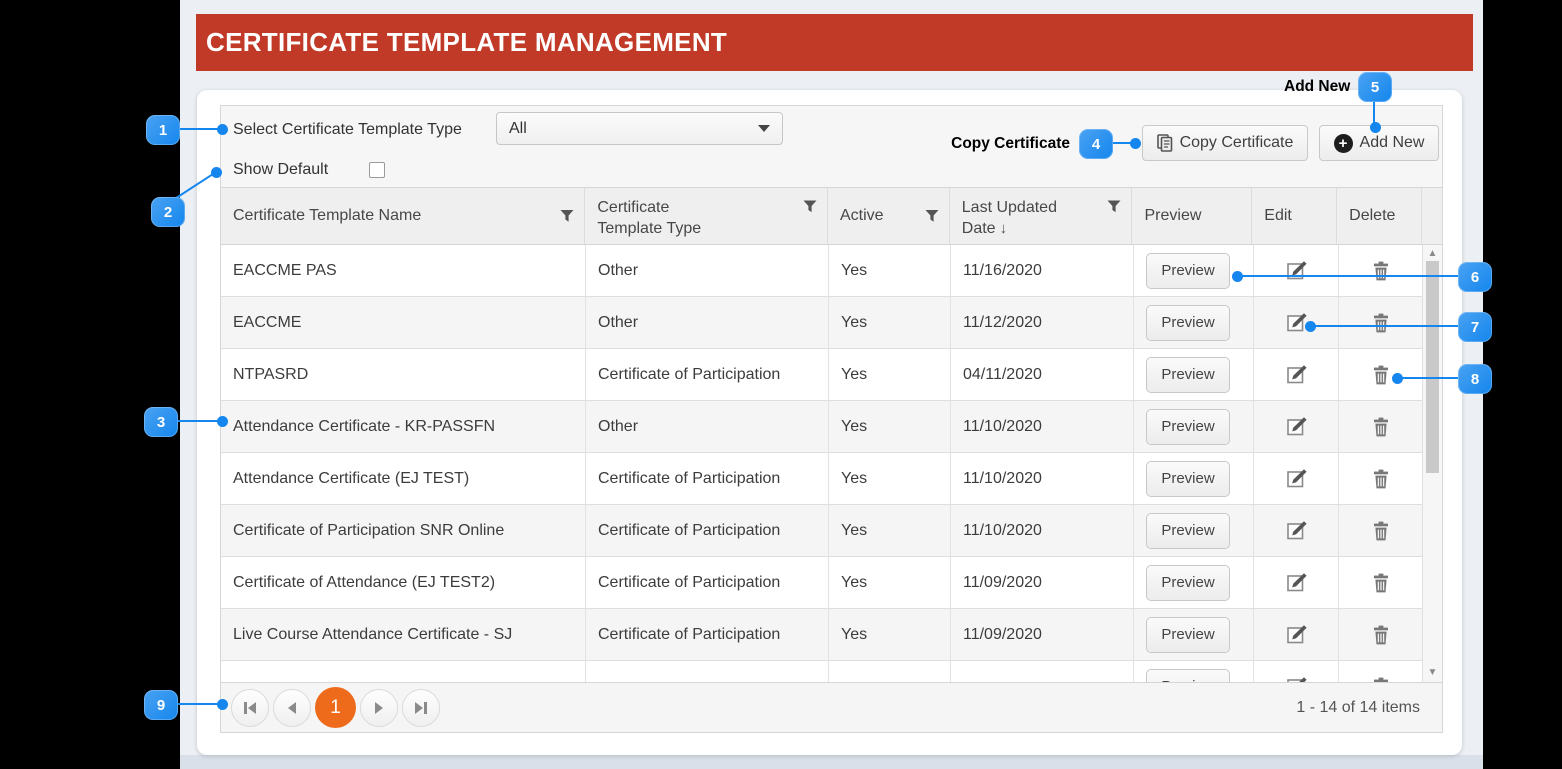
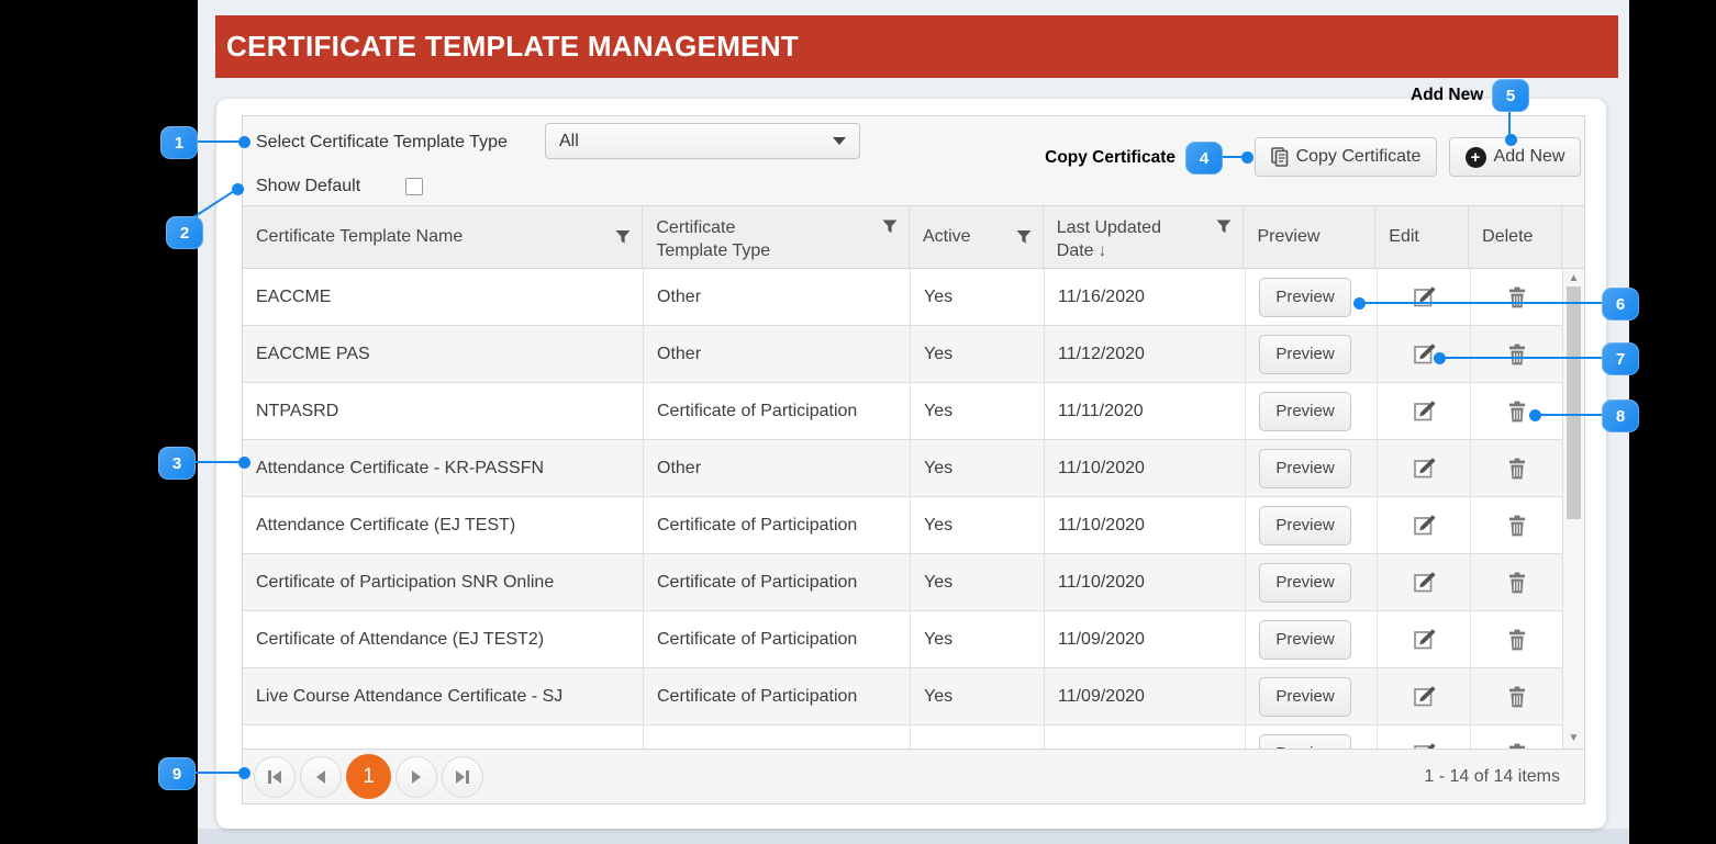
  CERTIFICATE TEMPLATE MANAGEMENT
  Select Certificate Template Type
  All
  Show Default
  Copy Certificate
  +
  Add New
  Certificate Template Name
  Certificate Template Type
  Active
  Last Updated Date ↓
  Preview
  Edit
  Delete
- EACCME PAS
+ EACCME
  Other
  Yes
  11/16/2020
  Preview
- EACCME
+ EACCME PAS
  Other
  Yes
  11/12/2020
  Preview
  NTPASRD
  Certificate of Participation
  Yes
- 04/11/2020
+ 11/11/2020
  Preview
  Attendance Certificate - KR-PASSFN
  Other
  Yes
  11/10/2020
  Preview
  Attendance Certificate (EJ TEST)
  Certificate of Participation
  Yes
  11/10/2020
  Preview
  Certificate of Participation SNR Online
  Certificate of Participation
  Yes
  11/10/2020
  Preview
  Certificate of Attendance (EJ TEST2)
  Certificate of Participation
  Yes
  11/09/2020
  Preview
  Live Course Attendance Certificate - SJ
  Certificate of Participation
  Yes
  11/09/2020
  Preview
  ▲
  ▼
  1
  1 - 14 of 14 items
  Copy Certificate
  Add New
  1
  2
  3
  4
  5
  6
  7
  8
  9
